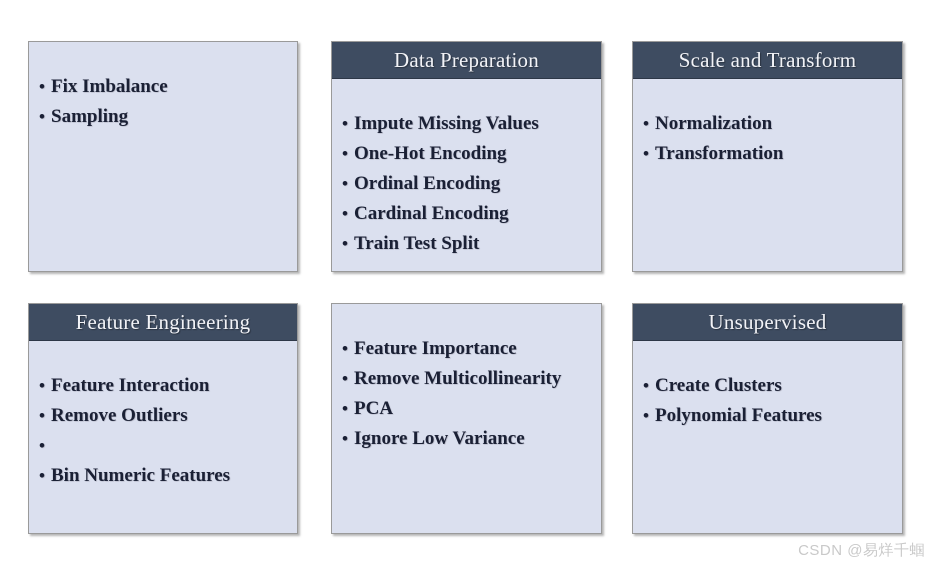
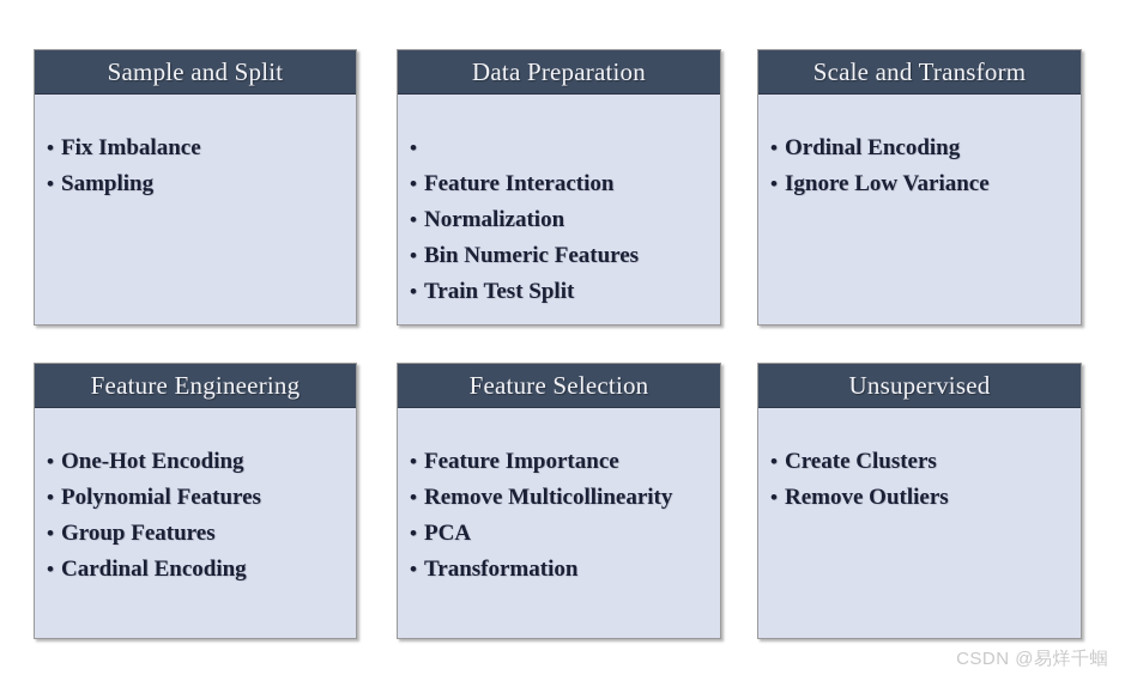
+ Sample and Split
  •
  Fix Imbalance
  •
  Sampling
  Data Preparation
  •
- Impute Missing Values
  •
- One-Hot Encoding
+ Feature Interaction
  •
- Ordinal Encoding
+ Normalization
  •
- Cardinal Encoding
+ Bin Numeric Features
  •
  Train Test Split
  Scale and Transform
  •
- Normalization
+ Ordinal Encoding
  •
- Transformation
+ Ignore Low Variance
  Feature Engineering
  •
- Feature Interaction
+ One-Hot Encoding
  •
- Remove Outliers
+ Polynomial Features
  •
+ Group Features
  •
- Bin Numeric Features
+ Cardinal Encoding
+ Feature Selection
  •
  Feature Importance
  •
  Remove Multicollinearity
  •
  PCA
  •
- Ignore Low Variance
+ Transformation
  Unsupervised
  •
  Create Clusters
  •
- Polynomial Features
+ Remove Outliers
  CSDN @易烊千蝈
